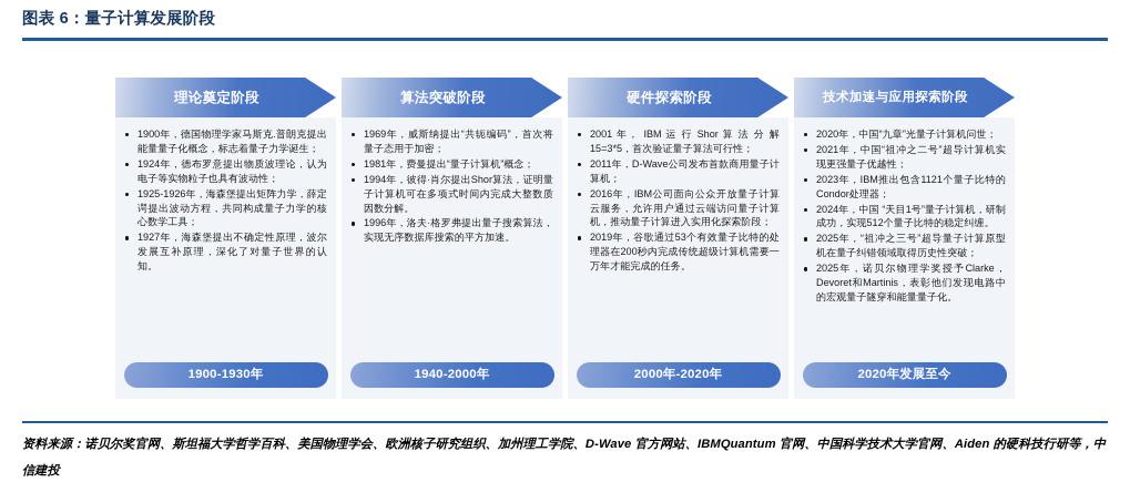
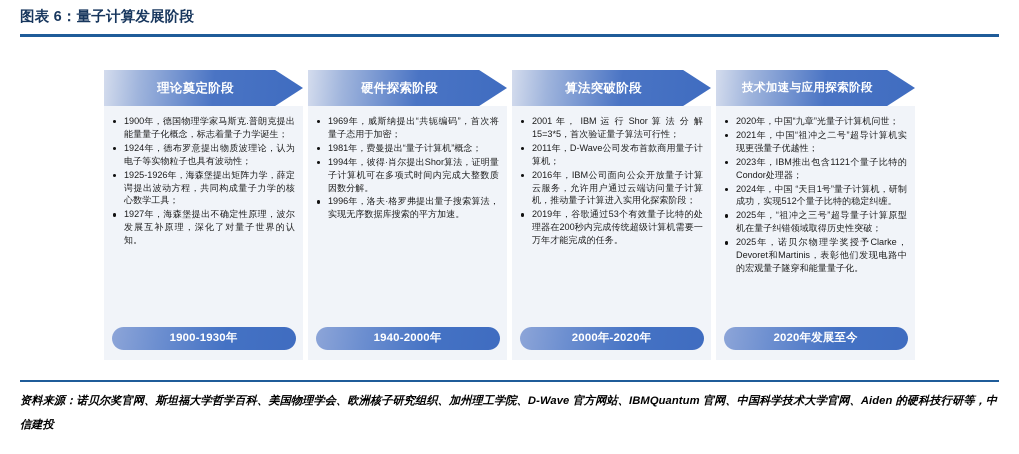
  图表 6：量子计算发展阶段
  理论奠定阶段
  1900年，德国物理学家马斯克.普朗克提出能量量子化概念，标志着量子力学诞生；
  1924年，德布罗意提出物质波理论，认为电子等实物粒子也具有波动性；
  1925-1926年，海森堡提出矩阵力学，薛定谔提出波动方程，共同构成量子力学的核心数学工具；
  1927年，海森堡提出不确定性原理，波尔发展互补原理，深化了对量子世界的认知。
  1900-1930年
- 算法突破阶段
+ 硬件探索阶段
  1969年，威斯纳提出“共轭编码”，首次将量子态用于加密；
  1981年，费曼提出“量子计算机”概念；
  1994年，彼得·肖尔提出Shor算法，证明量子计算机可在多项式时间内完成大整数质因数分解。
  1996年，洛夫·格罗弗提出量子搜索算法，实现无序数据库搜索的平方加速。
  1940-2000年
- 硬件探索阶段
+ 算法突破阶段
  2001 年， IBM 运 行 Shor 算 法 分 解 15=3*5，首次验证量子算法可行性；
  2011年，D-Wave公司发布首款商用量子计算机；
  2016年，IBM公司面向公众开放量子计算云服务，允许用户通过云端访问量子计算机，推动量子计算进入实用化探索阶段；
  2019年，谷歌通过53个有效量子比特的处理器在200秒内完成传统超级计算机需要一万年才能完成的任务。
  2000年-2020年
  技术加速与应用探索阶段
  2020年，中国“九章”光量子计算机问世；
  2021年，中国“祖冲之二号”超导计算机实现更强量子优越性；
  2023年，IBM推出包含1121个量子比特的Condor处理器；
  2024年，中国 “天目1号”量子计算机，研制成功，实现512个量子比特的稳定纠缠。
  2025年，“祖冲之三号”超导量子计算原型机在量子纠错领域取得历史性突破；
  2025年，诺贝尔物理学奖授予Clarke，Devoret和Martinis，表彰他们发现电路中的宏观量子隧穿和能量量子化。
  2020年发展至今
  资料来源：诺贝尔奖官网、斯坦福大学哲学百科、美国物理学会、欧洲核子研究组织、加州理工学院、D-Wave 官方网站、IBMQuantum 官网、中国科学技术大学官网、Aiden 的硬科技行研等，中信建投
